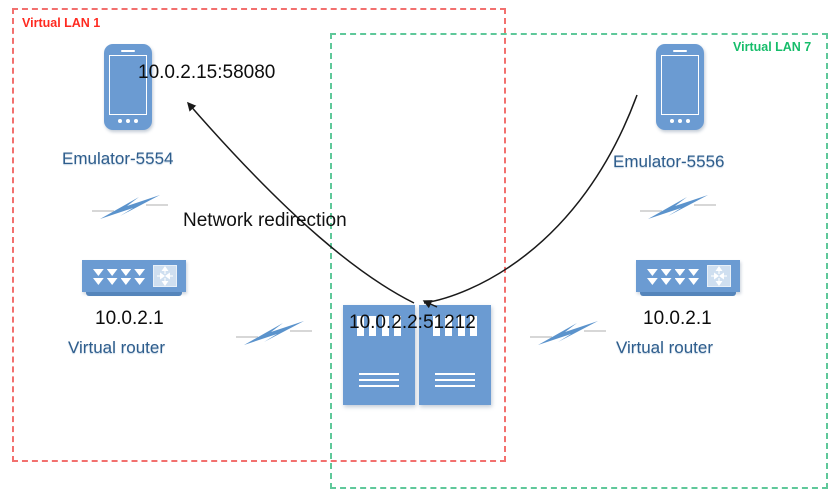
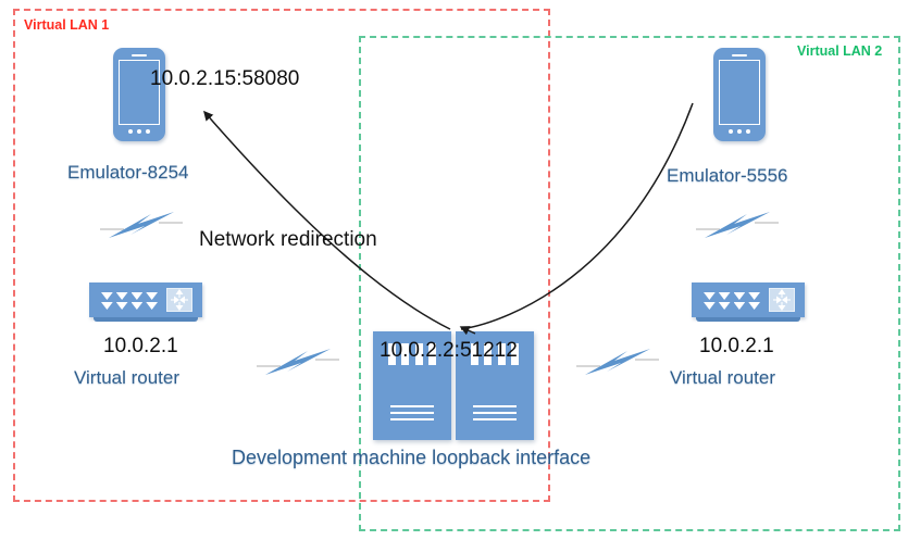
  Virtual LAN 1
- Virtual LAN 7
+ Virtual LAN 2
  10.0.2.15:58080
- Emulator-5554
+ Emulator-8254
  Emulator-5556
  10.0.2.1
  Virtual router
  10.0.2.1
  Virtual router
  10.0.2.2:51212
+ Development machine loopback interface
  Network redirection
